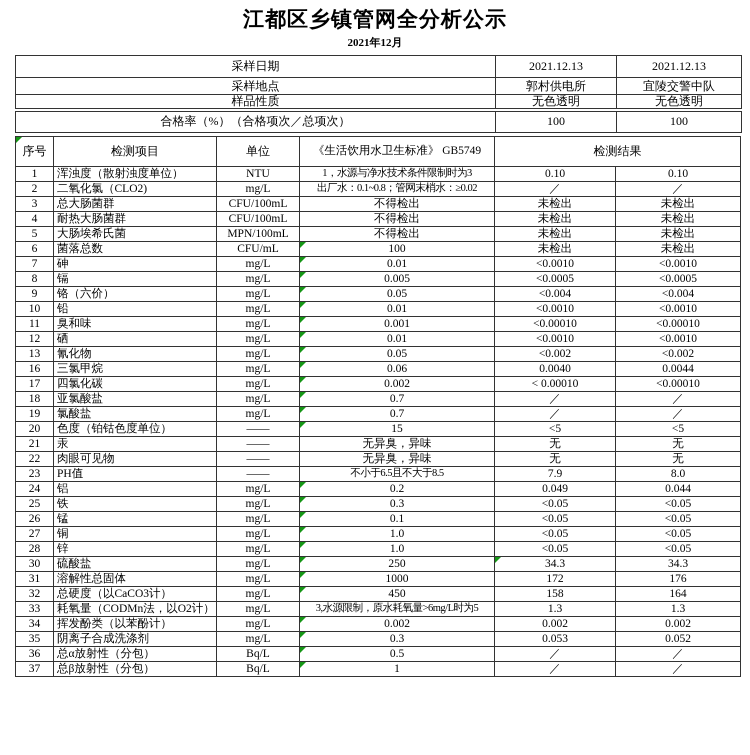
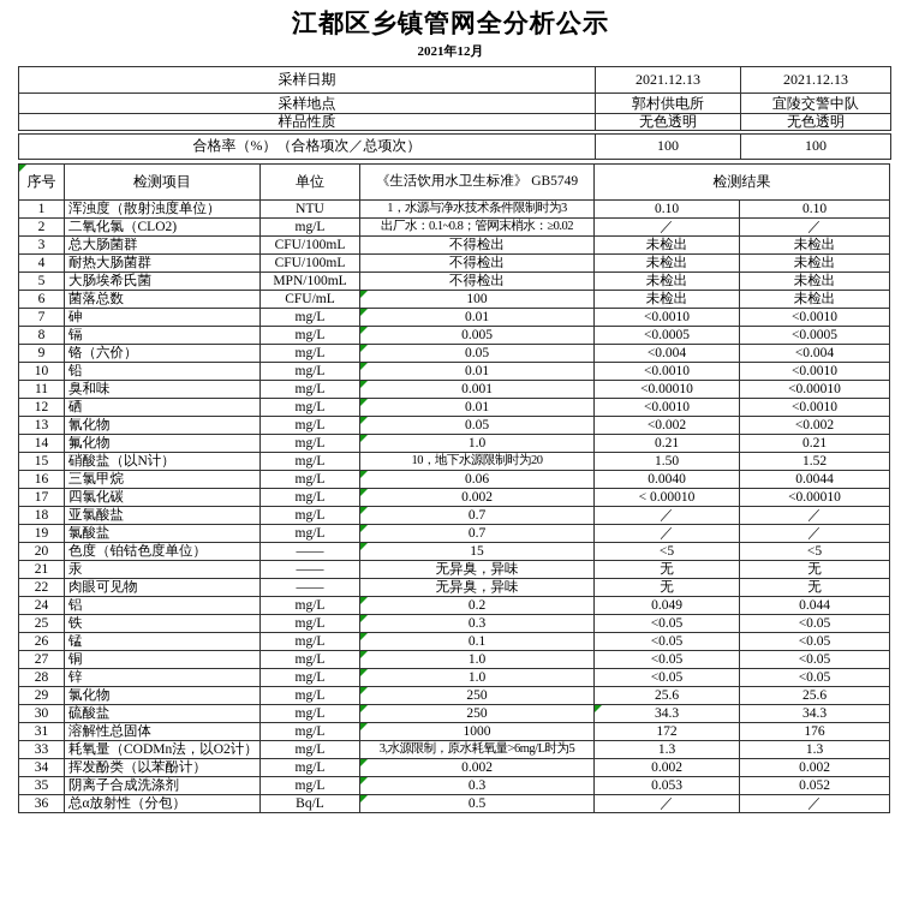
  江都区乡镇管网全分析公示
  2021年12月
  采样日期	2021.12.13	2021.12.13
  采样地点	郭村供电所	宜陵交警中队
  样品性质	无色透明	无色透明
  合格率（%）（合格项次／总项次）	100	100
  序号	检测项目	单位	《生活饮用水卫生标准》 GB5749	检测结果
  1	浑浊度（散射浊度单位）	NTU	1，水源与净水技术条件限制时为3	0.10	0.10
  2	二氧化氯（CLO2)	mg/L	出厂水：0.1~0.8；管网末梢水：≥0.02	／	／
  3	总大肠菌群	CFU/100mL	不得检出	未检出	未检出
  4	耐热大肠菌群	CFU/100mL	不得检出	未检出	未检出
  5	大肠埃希氏菌	MPN/100mL	不得检出	未检出	未检出
  6	菌落总数	CFU/mL	100	未检出	未检出
  7	砷	mg/L	0.01	<0.0010	<0.0010
  8	镉	mg/L	0.005	<0.0005	<0.0005
  9	铬（六价）	mg/L	0.05	<0.004	<0.004
  10	铅	mg/L	0.01	<0.0010	<0.0010
  11	臭和味	mg/L	0.001	<0.00010	<0.00010
  12	硒	mg/L	0.01	<0.0010	<0.0010
  13	氰化物	mg/L	0.05	<0.002	<0.002
+ 14	氟化物	mg/L	1.0	0.21	0.21
+ 15	硝酸盐（以N计）	mg/L	10，地下水源限制时为20	1.50	1.52
  16	三氯甲烷	mg/L	0.06	0.0040	0.0044
  17	四氯化碳	mg/L	0.002	< 0.00010	<0.00010
  18	亚氯酸盐	mg/L	0.7	／	／
  19	氯酸盐	mg/L	0.7	／	／
  20	色度（铂钴色度单位）	——	15	<5	<5
  21	汞	——	无异臭，异味	无	无
  22	肉眼可见物	——	无异臭，异味	无	无
- 23	PH值	——	不小于6.5且不大于8.5	7.9	8.0
  24	铝	mg/L	0.2	0.049	0.044
  25	铁	mg/L	0.3	<0.05	<0.05
  26	锰	mg/L	0.1	<0.05	<0.05
  27	铜	mg/L	1.0	<0.05	<0.05
  28	锌	mg/L	1.0	<0.05	<0.05
+ 29	氯化物	mg/L	250	25.6	25.6
  30	硫酸盐	mg/L	250	34.3	34.3
  31	溶解性总固体	mg/L	1000	172	176
- 32	总硬度（以CaCO3计）	mg/L	450	158	164
  33	耗氧量（CODMn法，以O2计）	mg/L	3,水源限制，原水耗氧量>6mg/L时为5	1.3	1.3
  34	挥发酚类（以苯酚计）	mg/L	0.002	0.002	0.002
  35	阴离子合成洗涤剂	mg/L	0.3	0.053	0.052
  36	总α放射性（分包）	Bq/L	0.5	／	／
- 37	总β放射性（分包）	Bq/L	1	／	／
